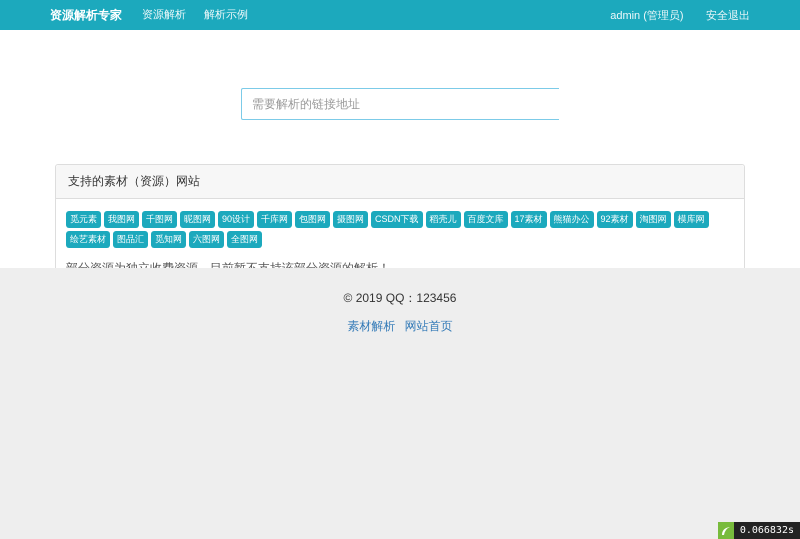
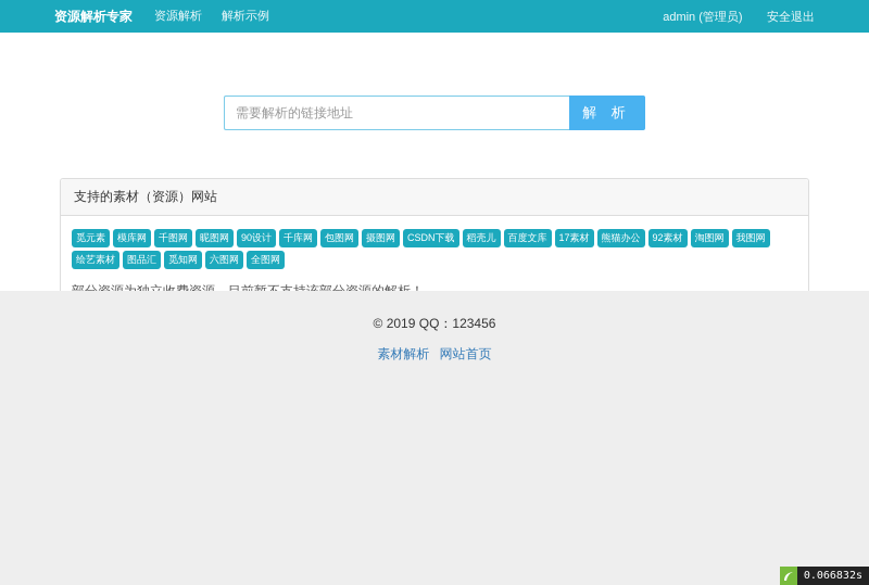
  资源解析专家
  资源解析
  解析示例
  admin (管理员) 安全退出
  需要解析的链接地址
+ 解 析
  支持的素材（资源）网站
  觅元素
- 我图网
+ 模库网
  千图网
  昵图网
  90设计
  千库网
  包图网
  摄图网
  CSDN下载
  稻壳儿
  百度文库
  17素材
  熊猫办公
  92素材
  淘图网
- 模库网
+ 我图网
  绘艺素材
  图品汇
  觅知网
  六图网
  全图网
  © 2019 QQ：123456
  素材解析 网站首页
  0.066832s
